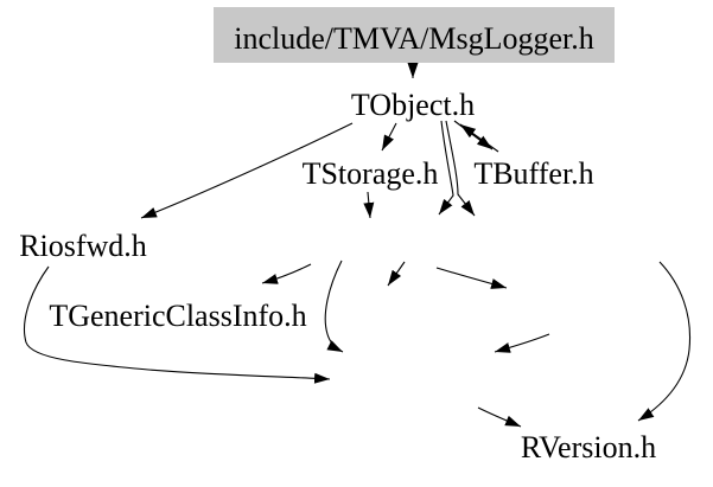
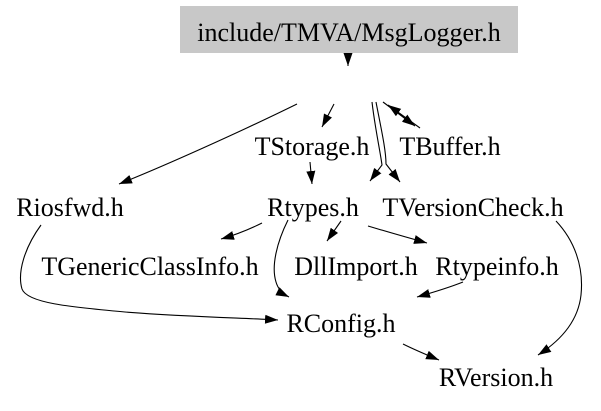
  include/TMVA/MsgLogger.h
- TObject.h
  TStorage.h
  TBuffer.h
  Riosfwd.h
+ Rtypes.h
+ TVersionCheck.h
  TGenericClassInfo.h
+ DllImport.h
+ Rtypeinfo.h
+ RConfig.h
  RVersion.h
